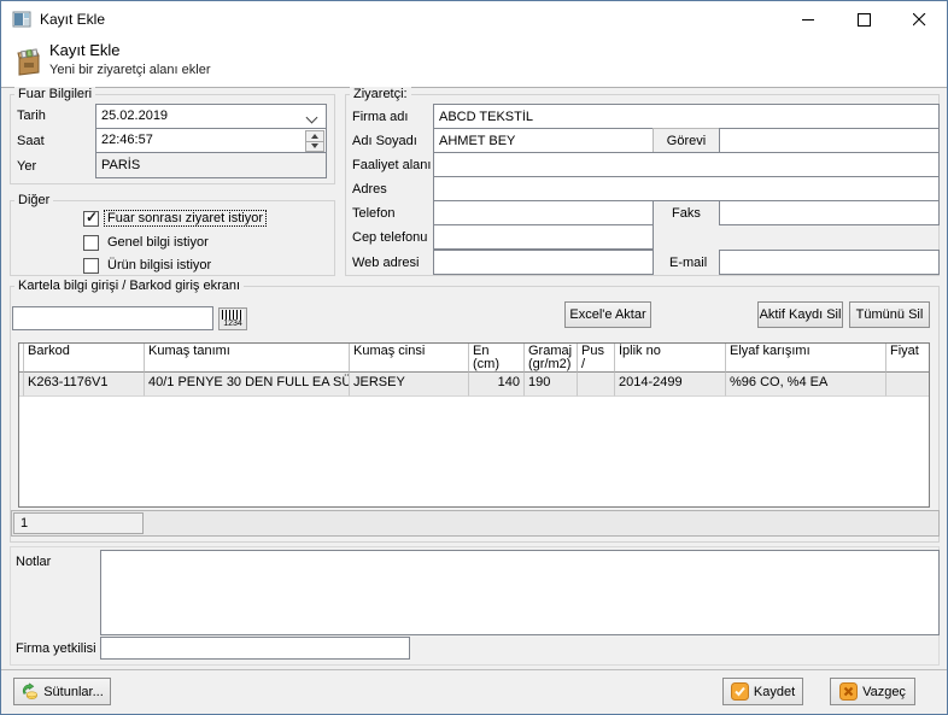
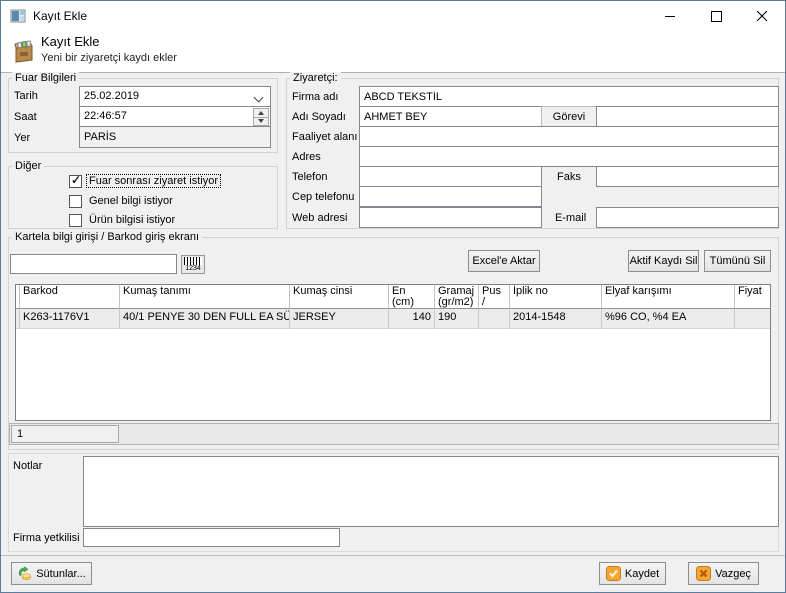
  Kayıt Ekle
  Kayıt Ekle
- Yeni bir ziyaretçi alanı ekler
+ Yeni bir ziyaretçi kaydı ekler
  Fuar Bilgileri
  Tarih
  25.02.2019
  Saat
  22:46:57
  Yer
  PARİS
  Diğer
  Fuar sonrası ziyaret istiyor
  Genel bilgi istiyor
  Ürün bilgisi istiyor
  Ziyaretçi:
  Firma adı
  ABCD TEKSTİL
  Adı Soyadı
  AHMET BEY
  Görevi
  Faaliyet alanı
  Adres
  Telefon
  Faks
  Cep telefonu
  Web adresi
  E-mail
  Kartela bilgi girişi / Barkod giriş ekranı
  Excel'e Aktar
  Aktif Kaydı Sil
  Tümünü Sil
  Barkod
  Kumaş tanımı
  Kumaş cinsi
  En
  (cm)
  Gramaj
  (gr/m2)
  Pus /
  İplik no
  Elyaf karışımı
  Fiyat
  K263-1176V1
  40/1 PENYE 30 DEN FULL EA SÜ
  JERSEY
  140
  190
- 2014-2499
+ 2014-1548
  %96 CO, %4 EA
  1
  Notlar
  Firma yetkilisi
  Sütunlar...
  Kaydet
  Vazgeç
